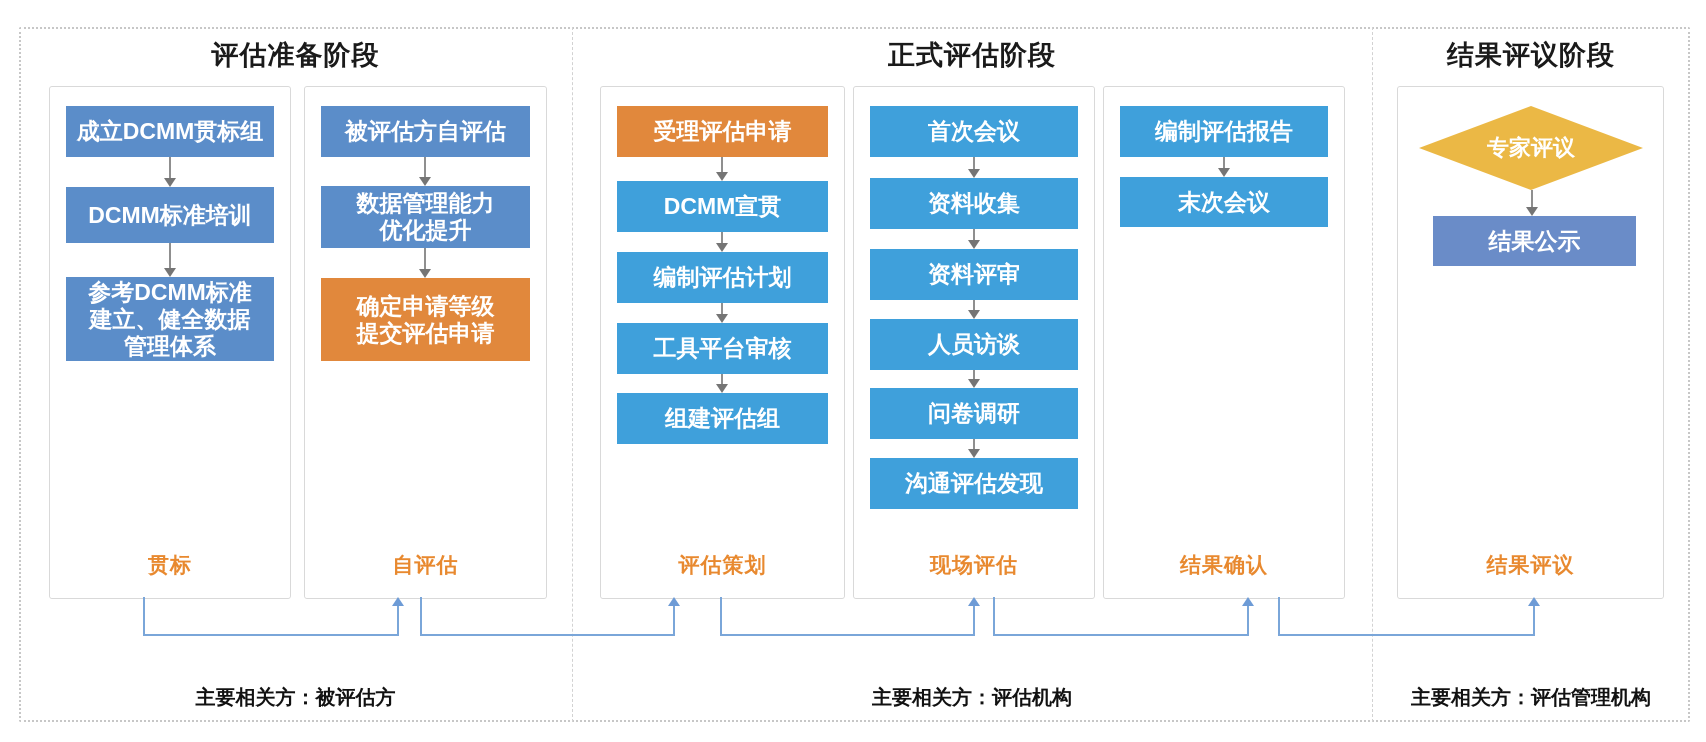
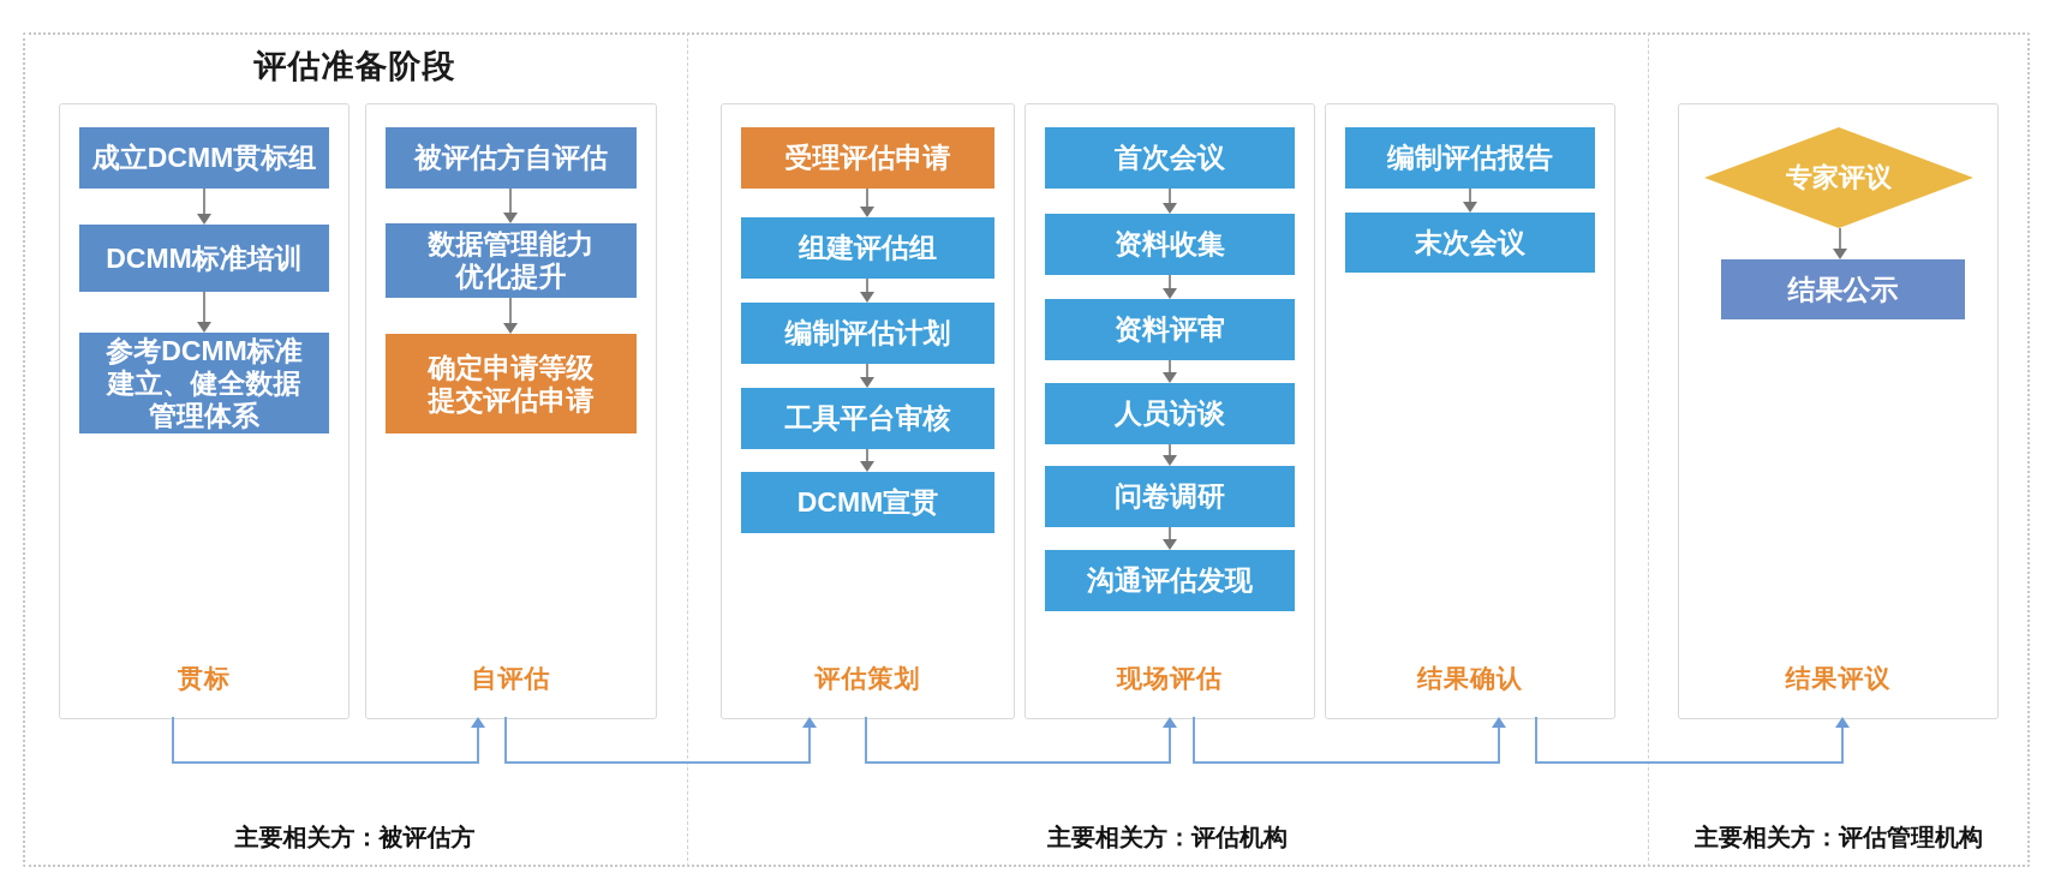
  评估准备阶段
- 正式评估阶段
- 结果评议阶段
  成立DCMM贯标组
  DCMM标准培训
  参考DCMM标准
  建立、健全数据
  管理体系
  贯标
  被评估方自评估
  数据管理能力
  优化提升
  确定申请等级
  提交评估申请
  自评估
  受理评估申请
- DCMM宣贯
+ 组建评估组
  编制评估计划
  工具平台审核
- 组建评估组
+ DCMM宣贯
  评估策划
  首次会议
  资料收集
  资料评审
  人员访谈
  问卷调研
  沟通评估发现
  现场评估
  编制评估报告
  末次会议
  结果确认
  专家评议
  结果公示
  结果评议
  主要相关方：被评估方
  主要相关方：评估机构
  主要相关方：评估管理机构
